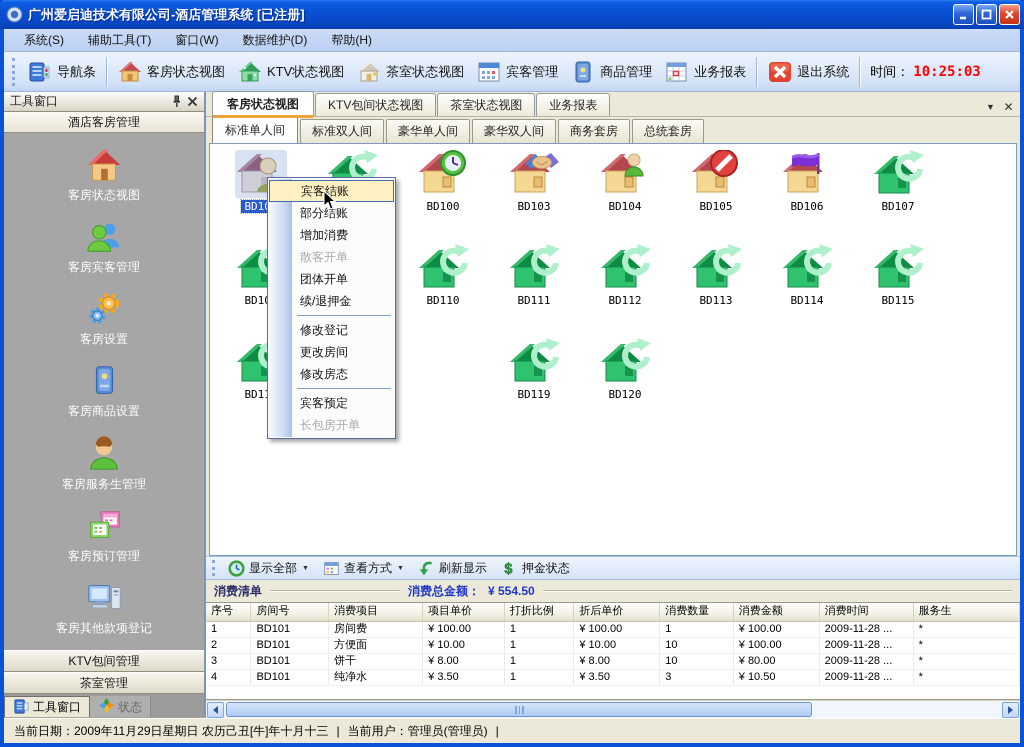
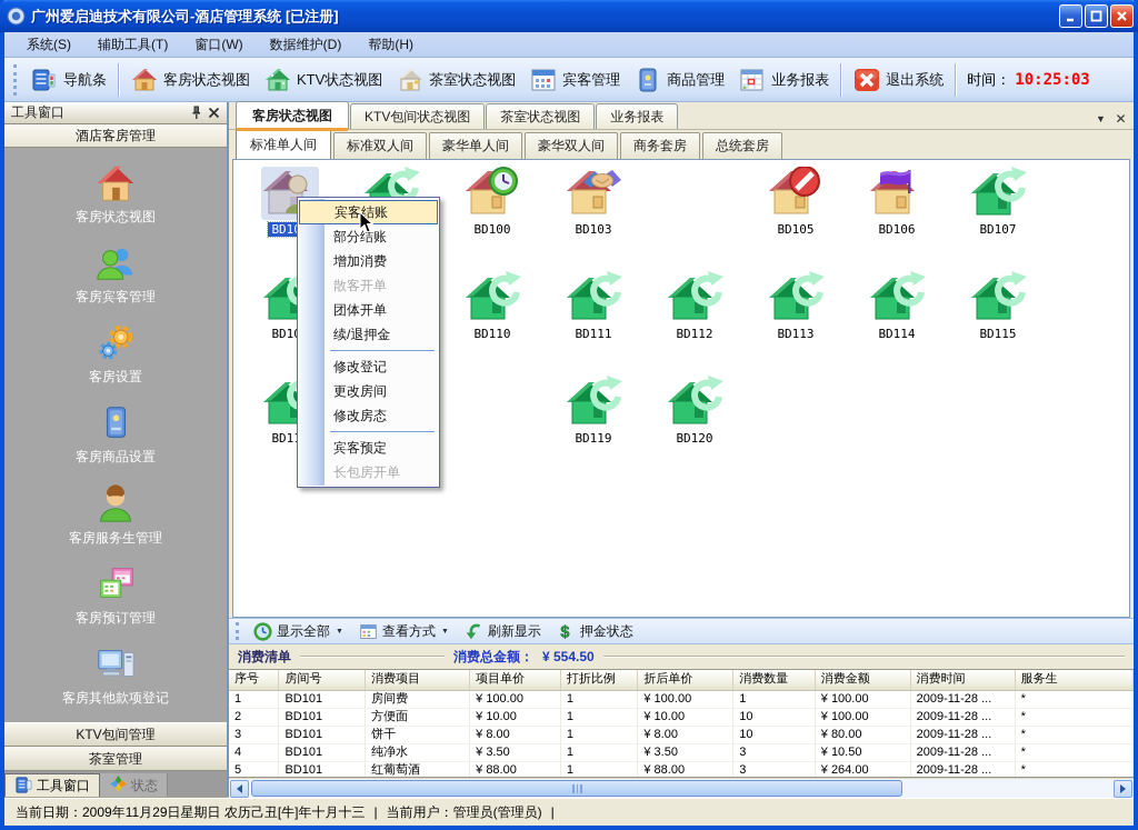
  广州爱启迪技术有限公司-酒店管理系统 [已注册]
  系统(S)
  辅助工具(T)
  窗口(W)
  数据维护(D)
  帮助(H)
  导航条
  客房状态视图
  KTV状态视图
  茶室状态视图
  宾客管理
  商品管理
  业务报表
  退出系统
  时间：
  10:25:03
  工具窗口
  酒店客房管理
  客房状态视图
  客房宾客管理
  客房设置
  客房商品设置
  客房服务生管理
  客房预订管理
  客房其他款项登记
  KTV包间管理
  茶室管理
  工具窗口
  状态
  客房状态视图
  KTV包间状态视图
  茶室状态视图
  业务报表
  ▼
  ✕
  标准单人间
  标准双人间
  豪华单人间
  豪华双人间
  商务套房
  总统套房
  BD100
  BD103
- BD104
  BD105
  BD106
  BD107
  BD110
  BD111
  BD112
  BD113
  BD114
  BD115
  BD119
  BD120
  宾客结账
  部分结账
  增加消费
  散客开单
  团体开单
  续/退押金
  修改登记
  更改房间
  修改房态
  宾客预定
  长包房开单
  显示全部
  查看方式
  刷新显示
  $
  押金状态
  消费清单
  消费总金额：
  ¥ 554.50
  序号	房间号	消费项目	项目单价	打折比例	折后单价	消费数量	消费金额	消费时间	服务生
  1	BD101	房间费	¥ 100.00	1	¥ 100.00	1	¥ 100.00	2009-11-28 ...	*
  2	BD101	方便面	¥ 10.00	1	¥ 10.00	10	¥ 100.00	2009-11-28 ...	*
  3	BD101	饼干	¥ 8.00	1	¥ 8.00	10	¥ 80.00	2009-11-28 ...	*
  4	BD101	纯净水	¥ 3.50	1	¥ 3.50	3	¥ 10.50	2009-11-28 ...	*
+ 5	BD101	红葡萄酒	¥ 88.00	1	¥ 88.00	3	¥ 264.00	2009-11-28 ...	*
  当前日期：2009年11月29日星期日 农历己丑[牛]年十月十三
  |
  当前用户：管理员(管理员)
  |
